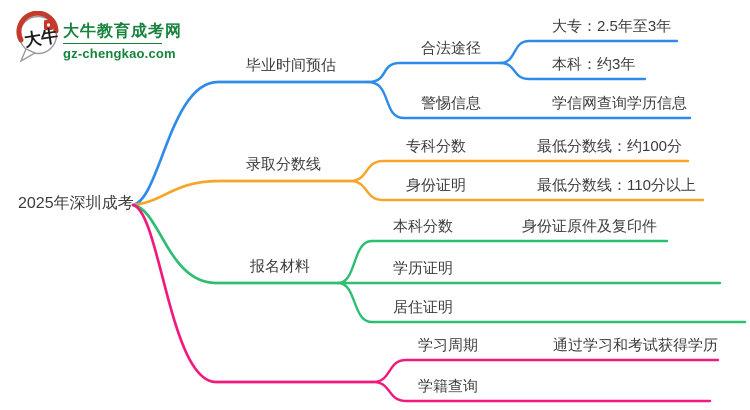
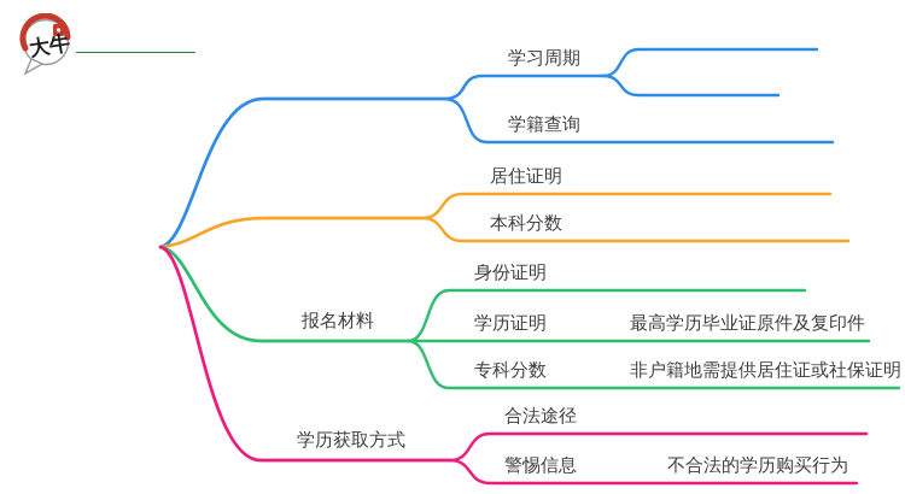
- 大牛教育成考网
- gz-chengkao.com
- 2025年深圳成考
- 毕业时间预估
- 合法途径
+ 学习周期
- 大专：2.5年至3年
- 本科：约3年
- 警惕信息
+ 学籍查询
- 学信网查询学历信息
- 录取分数线
- 专科分数
+ 居住证明
- 最低分数线：约100分
- 身份证明
+ 本科分数
- 最低分数线：110分以上
  报名材料
- 本科分数
+ 身份证明
- 身份证原件及复印件
  学历证明
+ 最高学历毕业证原件及复印件
- 居住证明
+ 专科分数
+ 非户籍地需提供居住证或社保证明
+ 学历获取方式
- 学习周期
+ 合法途径
- 通过学习和考试获得学历
- 学籍查询
+ 警惕信息
+ 不合法的学历购买行为
